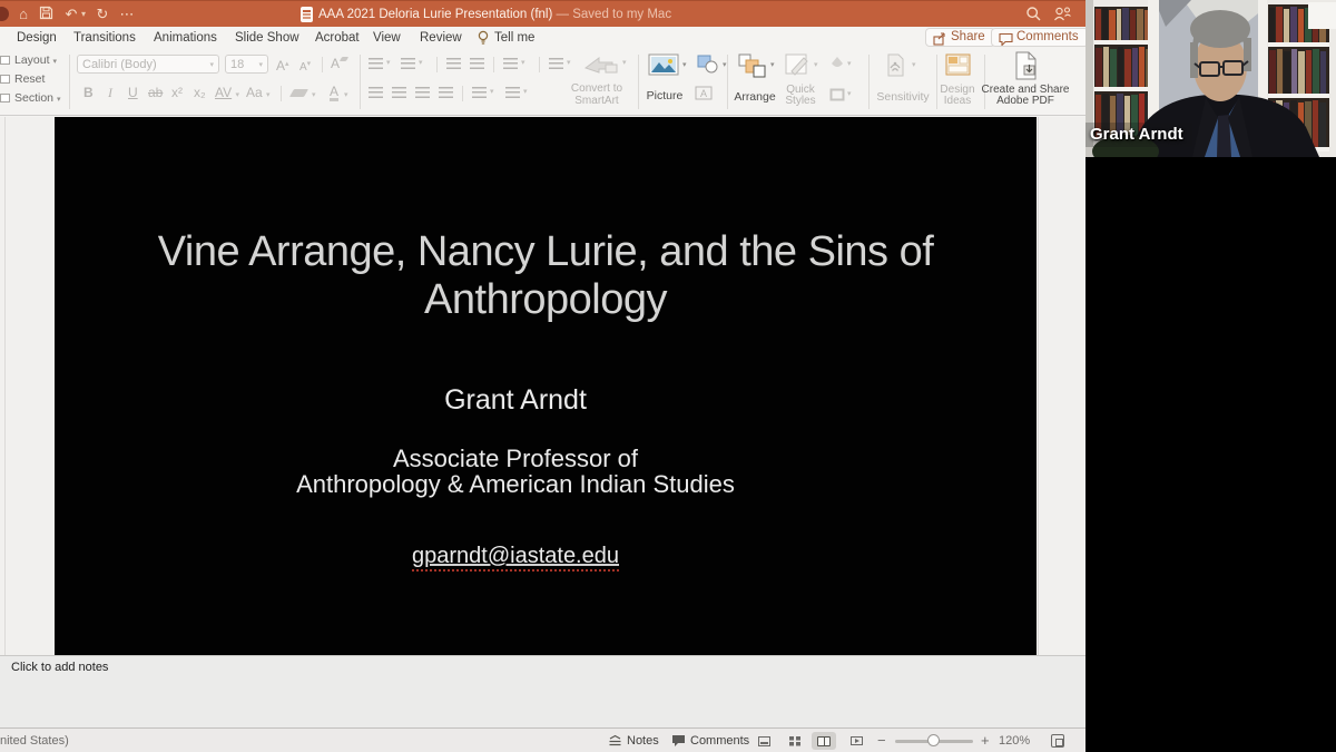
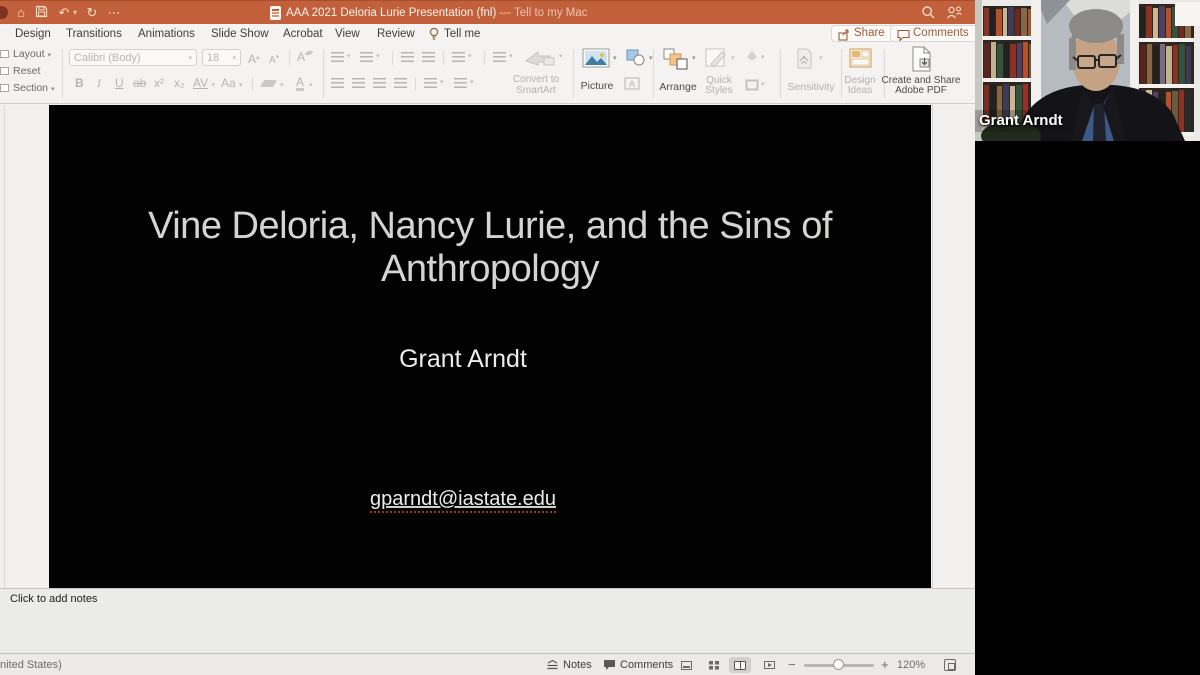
  ⌂
  ↶
  ▾
  ↻
  ⋯
- AAA 2021 Deloria Lurie Presentation (fnl) — Saved to my Mac
+ AAA 2021 Deloria Lurie Presentation (fnl) — Tell to my Mac
  Design
  Transitions
  Animations
  Slide Show
  Acrobat
  View
  Review
  Tell me
  Share
  Comments
  Layout
  Reset
  Section
  Calibri (Body)
  18
  A
  B
  I
  U
  ab
  x²
  x₂
  A
  Convert to
  SmartArt
  Picture
  A
  Arrange
  Quick
  Styles
  Sensitivity
  Design
  Ideas
  Create and Share
  Adobe PDF
- Vine Arrange, Nancy Lurie, and the Sins of Anthropology
+ Vine Deloria, Nancy Lurie, and the Sins of Anthropology
  Grant Arndt
- Associate Professor of
- Anthropology & American Indian Studies
  gparndt@iastate.edu
  Click to add notes
  nited States)
  Notes
  Comments
  −
  +
  120%
  Grant Arndt
